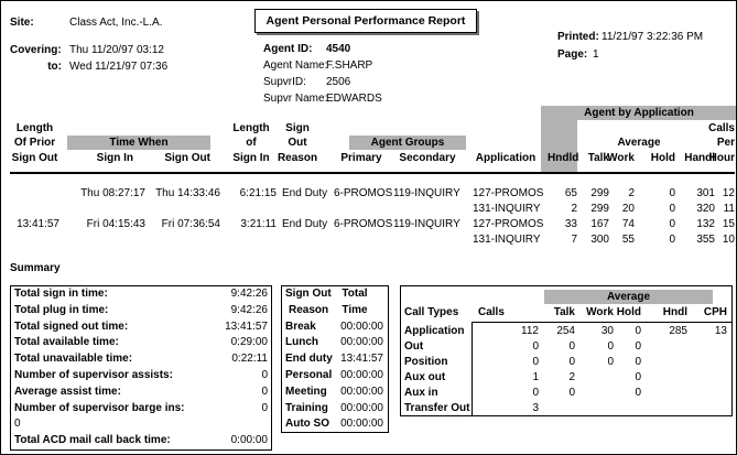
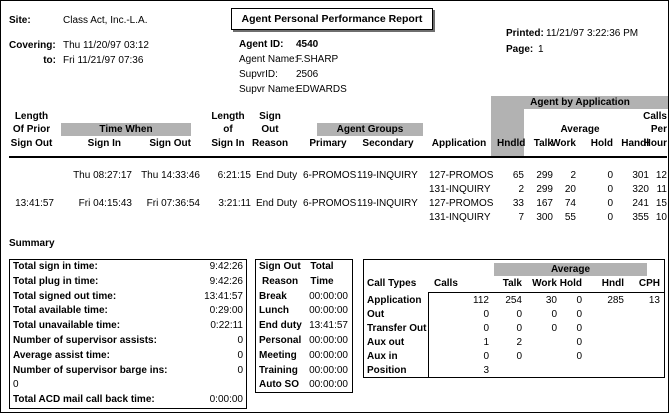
  Agent Personal Performance Report
  Site:
  Class Act, Inc.-L.A.
  Covering:
  Thu 11/20/97 03:12
  to:
- Wed 11/21/97 07:36
+ Fri 11/21/97 07:36
  Agent ID:
  4540
  Agent Name:
  F.SHARP
  SupvrID:
  2506
  Supvr Name:
  EDWARDS
  Printed:
  11/21/97 3:22:36 PM
  Page:
  1
  Agent by Application
  Time When
  Agent Groups
  Length
  Length
  Sign
  Calls
  Of Prior
  of
  Out
  Average
  Per
  Sign Out
  Sign In
  Sign Out
  Sign In
  Reason
  Primary
  Secondary
  Application
  Hndld
  Talk
  Work
  Hold
  Handl
  Hour
  Thu 08:27:17
  Thu 14:33:46
  6:21:15
  End Duty
  6-PROMOS
  119-INQUIRY
  127-PROMOS
  65
  299
  2
  0
  301
  12
  131-INQUIRY
  2
  299
  20
  0
  320
  11
  13:41:57
  Fri 04:15:43
  Fri 07:36:54
  3:21:11
  End Duty
  6-PROMOS
  119-INQUIRY
  127-PROMOS
  33
  167
  74
  0
- 132
+ 241
  15
  131-INQUIRY
  7
  300
  55
  0
  355
  10
  Summary
  Total sign in time:
  9:42:26
  Total plug in time:
  9:42:26
  Total signed out time:
  13:41:57
  Total available time:
  0:29:00
  Total unavailable time:
  0:22:11
  Number of supervisor assists:
  0
  Average assist time:
  0
  Number of supervisor barge ins:
  0
  0
  Total ACD mail call back time:
  0:00:00
  Sign Out
  Total
  Reason
  Time
  Break
  00:00:00
  Lunch
  00:00:00
  End duty
  13:41:57
  Personal
  00:00:00
  Meeting
  00:00:00
  Training
  00:00:00
  Auto SO
  00:00:00
  Average
  Call Types
  Calls
  Talk
  Work
  Hold
  Hndl
  CPH
  Application
  112
  254
  30
  0
  285
  13
  Out
  0
  0
  0
  0
- Position
+ Transfer Out
  0
  0
  0
  0
  Aux out
  1
  2
  0
  Aux in
  0
  0
  0
- Transfer Out
+ Position
  3
